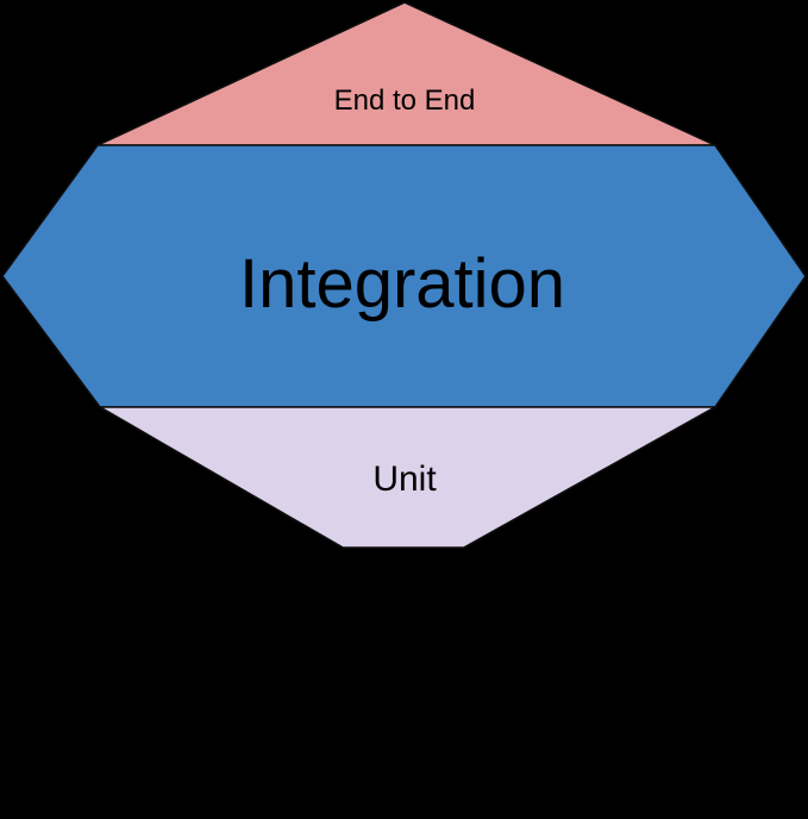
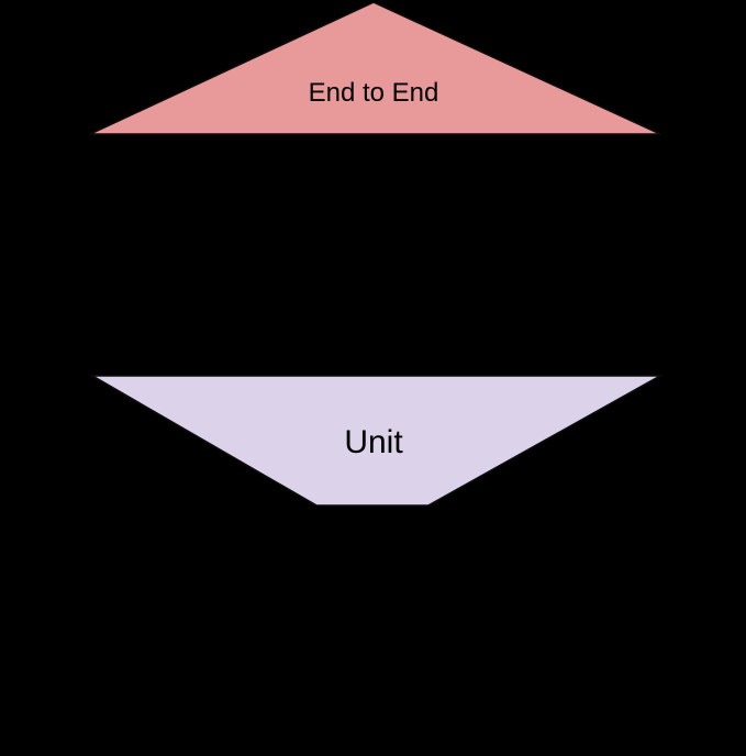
  End to End
- Integration
  Unit
